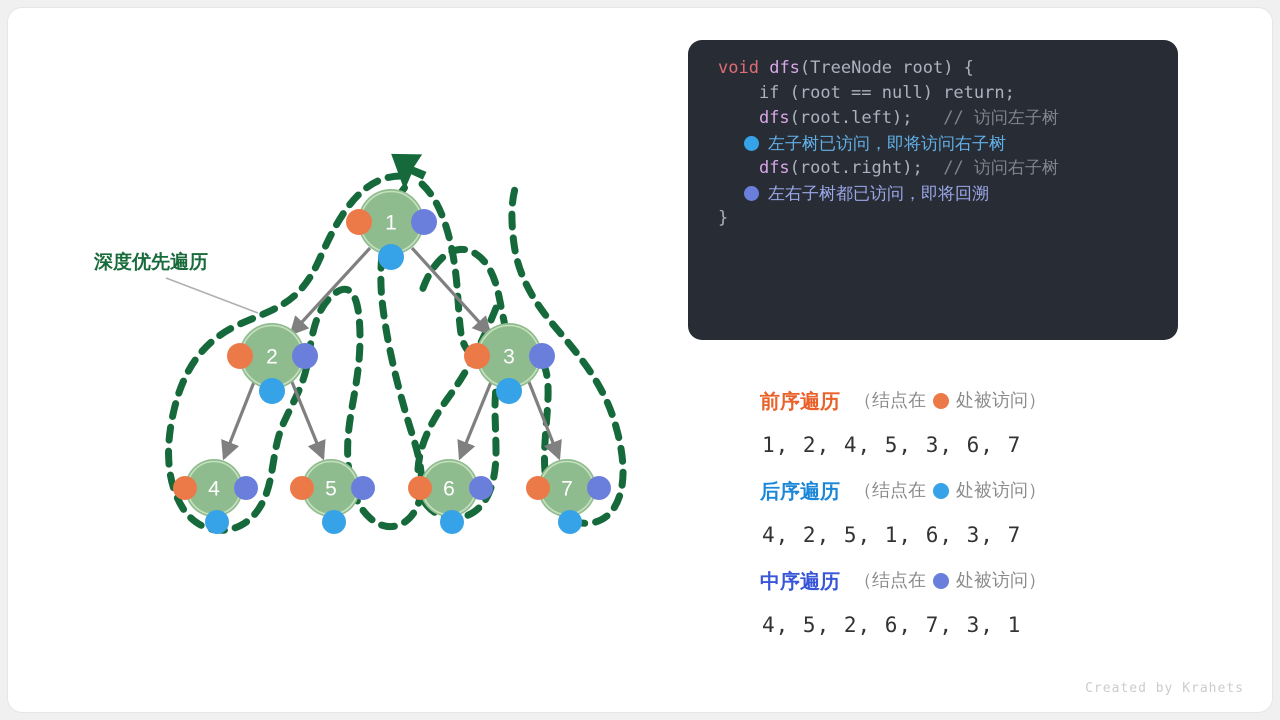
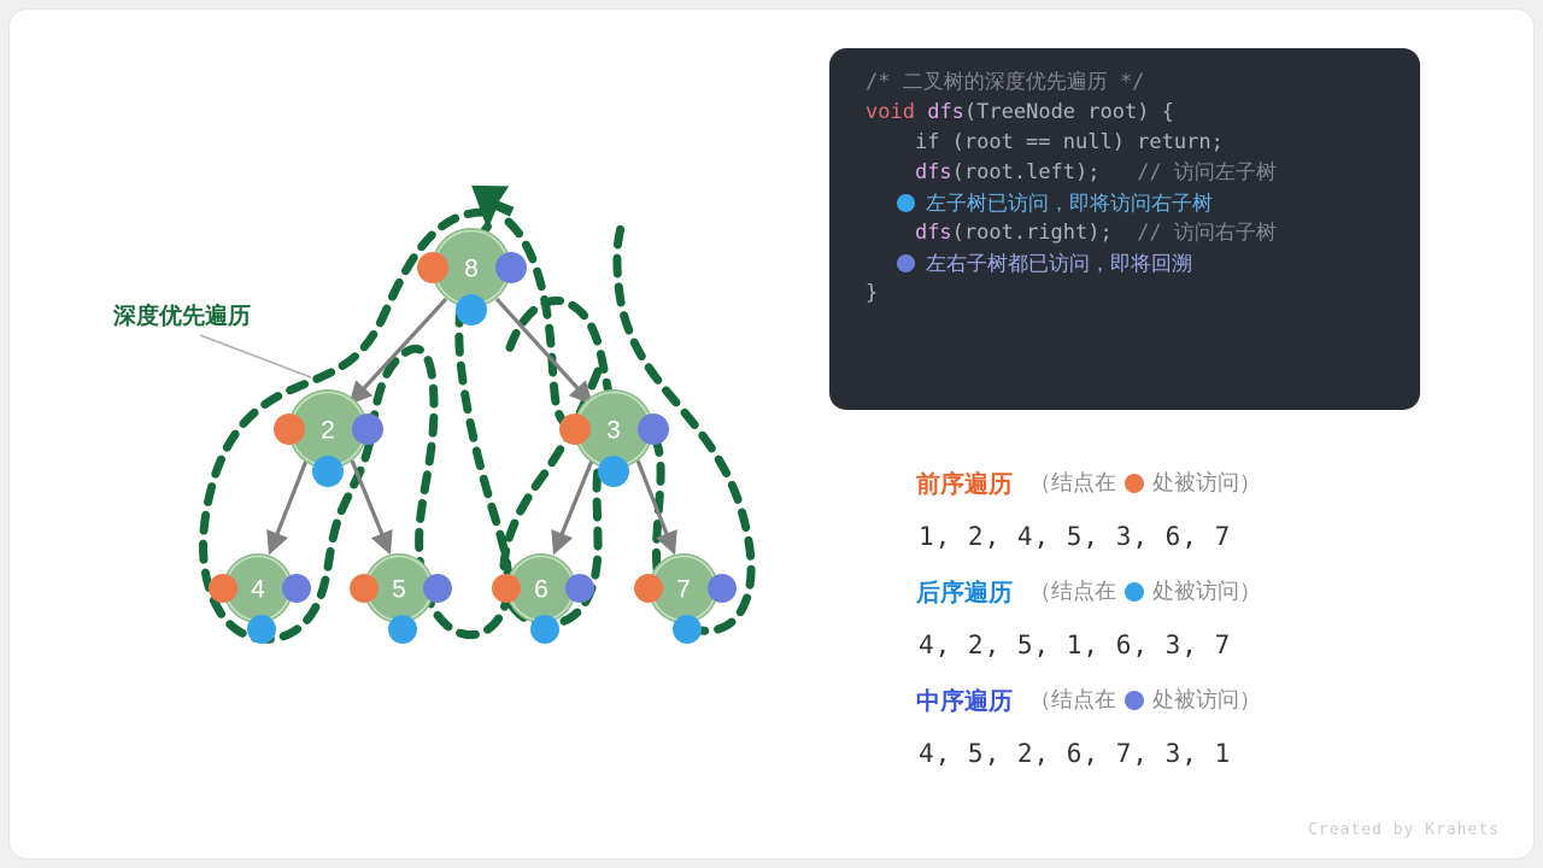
- 1
+ 8
  2
  3
  4
  5
  6
  7
  深度优先遍历
+ /* 二叉树的深度优先遍历 */
  void
  dfs
  (TreeNode root) {
  if (root == null) return;
  dfs
  (root.left);
  // 访问左子树
  左子树已访问，即将访问右子树
  dfs
  (root.right);
  // 访问右子树
  左右子树都已访问，即将回溯
  }
  前序遍历
  （结点在
  处被访问）
  1, 2, 4, 5, 3, 6, 7
  后序遍历
  （结点在
  处被访问）
  4, 2, 5, 1, 6, 3, 7
  中序遍历
  （结点在
  处被访问）
  4, 5, 2, 6, 7, 3, 1
  Created by Krahets
